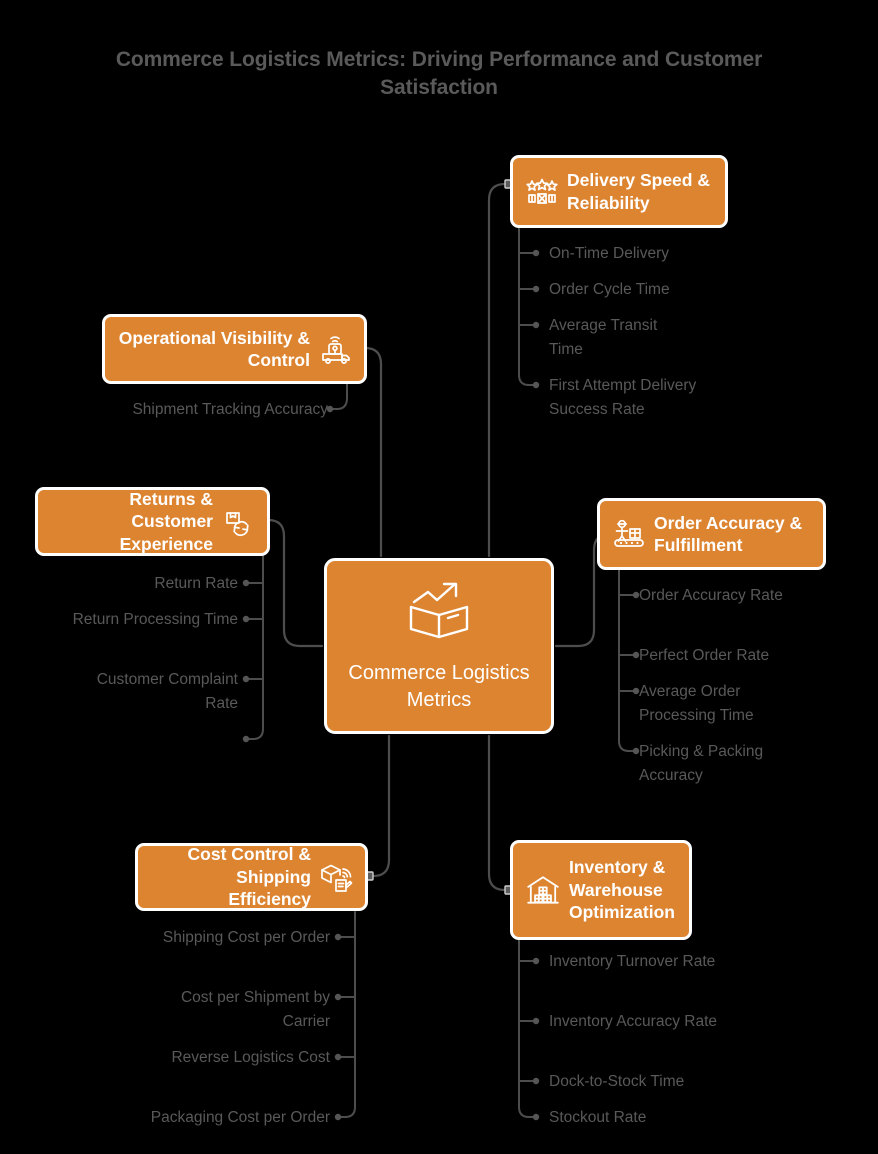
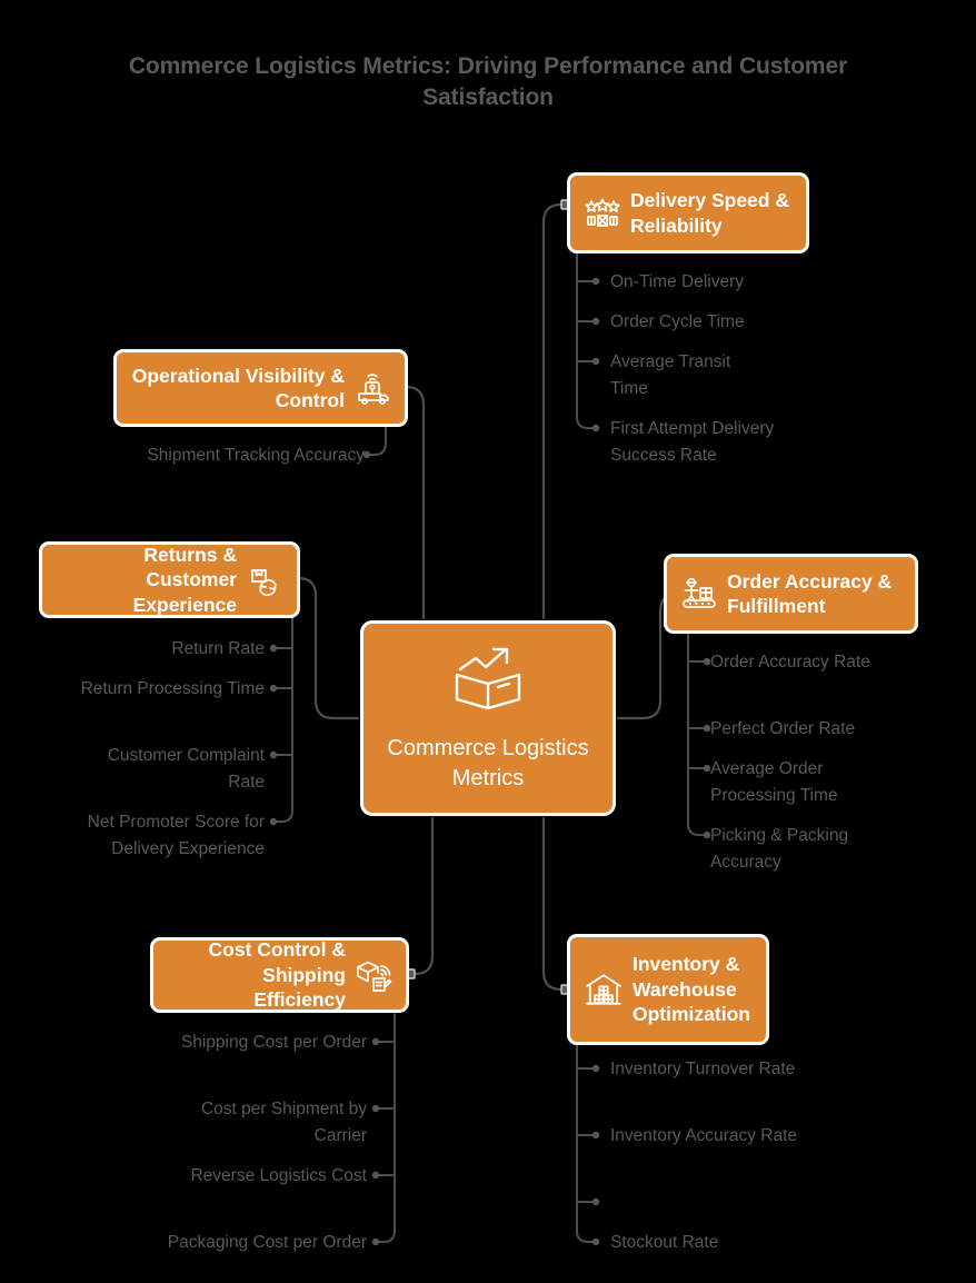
  Commerce Logistics Metrics: Driving Performance and Customer Satisfaction
  Commerce Logistics Metrics
  Delivery Speed & Reliability
  On-Time Delivery
  Order Cycle Time
  Average Transit Time
  First Attempt Delivery Success Rate
  Operational Visibility & Control
  Shipment Tracking Accuracy
  Returns & Customer Experience
  Return Rate
  Return Processing Time
  Customer Complaint Rate
+ Net Promoter Score for Delivery Experience
  Order Accuracy & Fulfillment
  Order Accuracy Rate
  Perfect Order Rate
  Average Order Processing Time
  Picking & Packing Accuracy
  Cost Control & Shipping Efficiency
  Shipping Cost per Order
  Cost per Shipment by Carrier
  Reverse Logistics Cost
  Packaging Cost per Order
  Inventory & Warehouse Optimization
  Inventory Turnover Rate
  Inventory Accuracy Rate
- Dock-to-Stock Time
  Stockout Rate
